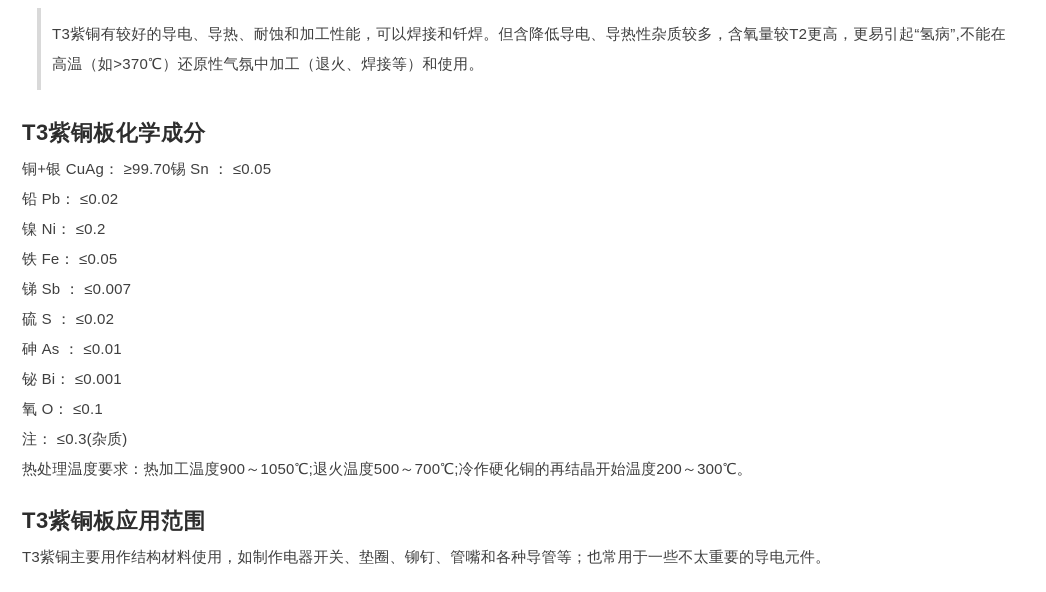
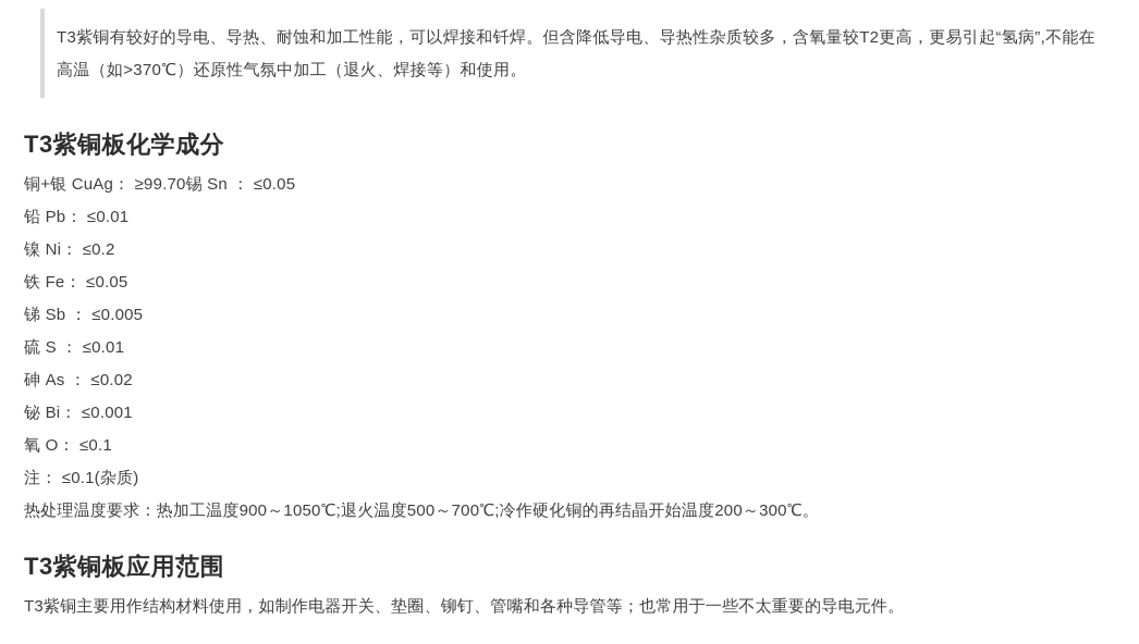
  T3紫铜有较好的导电、导热、耐蚀和加工性能，可以焊接和钎焊。但含降低导电、导热性杂质较多，含氧量较T2更高，更易引起“氢病”,不能在高温（如>370℃）还原性气氛中加工（退火、焊接等）和使用。
  T3紫铜板化学成分
  铜+银 CuAg： ≥99.70锡 Sn ： ≤0.05
- 铅 Pb： ≤0.02
+ 铅 Pb： ≤0.01
  镍 Ni： ≤0.2
  铁 Fe： ≤0.05
- 锑 Sb ： ≤0.007
+ 锑 Sb ： ≤0.005
- 硫 S ： ≤0.02
+ 硫 S ： ≤0.01
- 砷 As ： ≤0.01
+ 砷 As ： ≤0.02
  铋 Bi： ≤0.001
  氧 O： ≤0.1
- 注： ≤0.3(杂质)
+ 注： ≤0.1(杂质)
  热处理温度要求：热加工温度900～1050℃;退火温度500～700℃;冷作硬化铜的再结晶开始温度200～300℃。
  T3紫铜板应用范围
  T3紫铜主要用作结构材料使用，如制作电器开关、垫圈、铆钉、管嘴和各种导管等；也常用于一些不太重要的导电元件。
